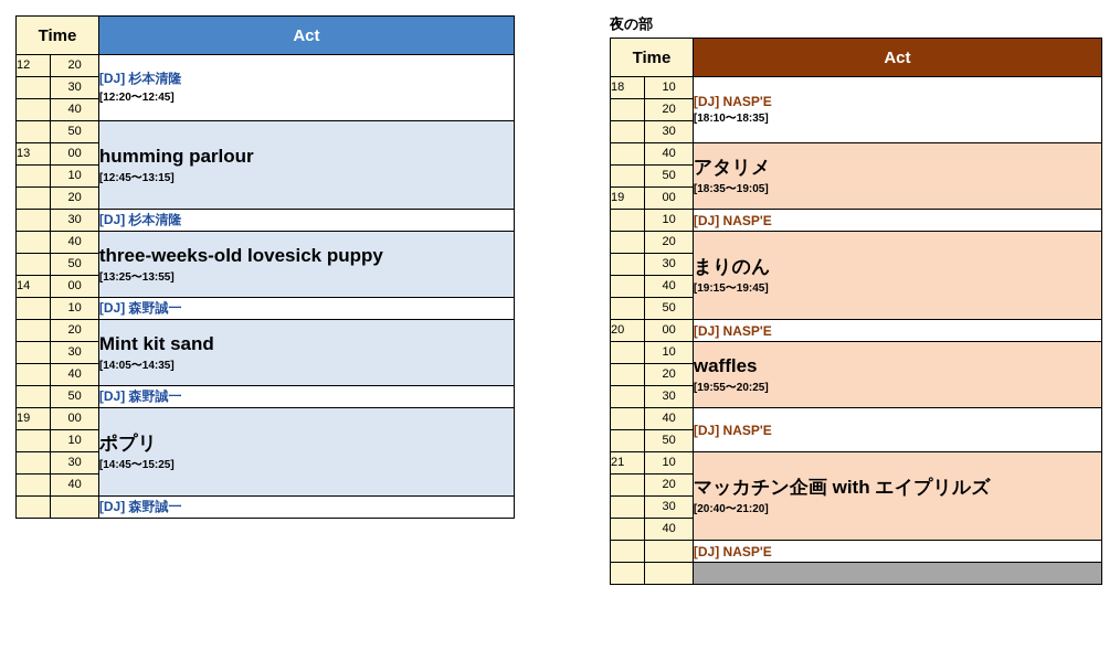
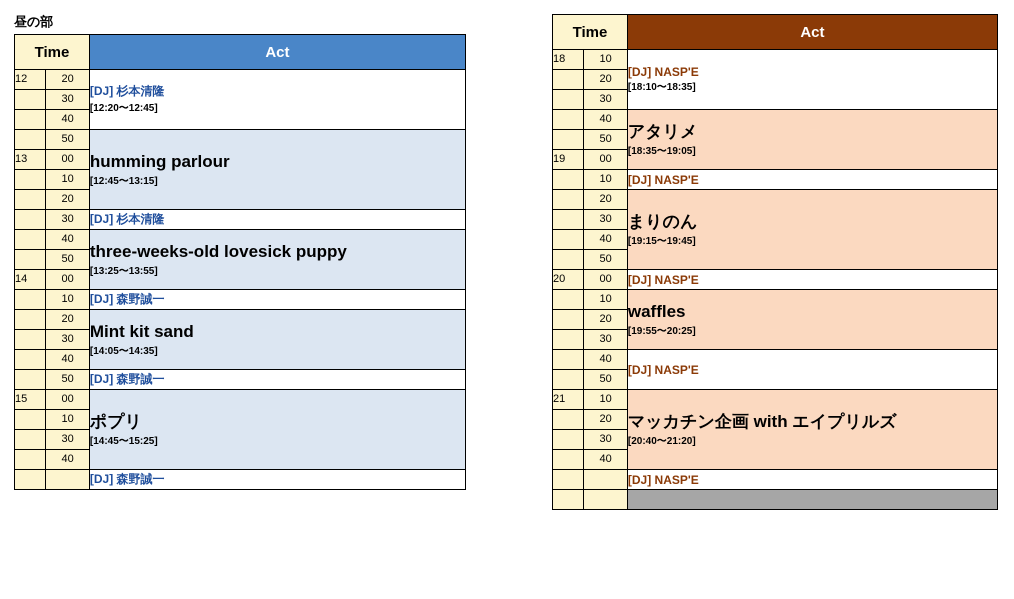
+ 昼の部
  Time	Act
  12	20	[DJ] 杉本清隆[12:20〜12:45]
  	30
  	40
  	50	humming parlour[12:45〜13:15]
  13	00
  	10
  	20
  	30	[DJ] 杉本清隆
  	40	three-weeks-old lovesick puppy[13:25〜13:55]
  	50
  14	00
  	10	[DJ] 森野誠一
  	20	Mint kit sand[14:05〜14:35]
  	30
  	40
  	50	[DJ] 森野誠一
- 19	00	ポプリ[14:45〜15:25]
+ 15	00	ポプリ[14:45〜15:25]
  	10
  	30
  	40
  		[DJ] 森野誠一
- 夜の部
  Time	Act
  18	10	[DJ] NASP'E[18:10〜18:35]
  	20
  	30
  	40	アタリメ[18:35〜19:05]
  	50
  19	00
  	10	[DJ] NASP'E
  	20	まりのん[19:15〜19:45]
  	30
  	40
  	50
  20	00	[DJ] NASP'E
  	10	waffles[19:55〜20:25]
  	20
  	30
  	40	[DJ] NASP'E
  	50
  21	10	マッカチン企画 with エイプリルズ[20:40〜21:20]
  	20
  	30
  	40
  		[DJ] NASP'E
